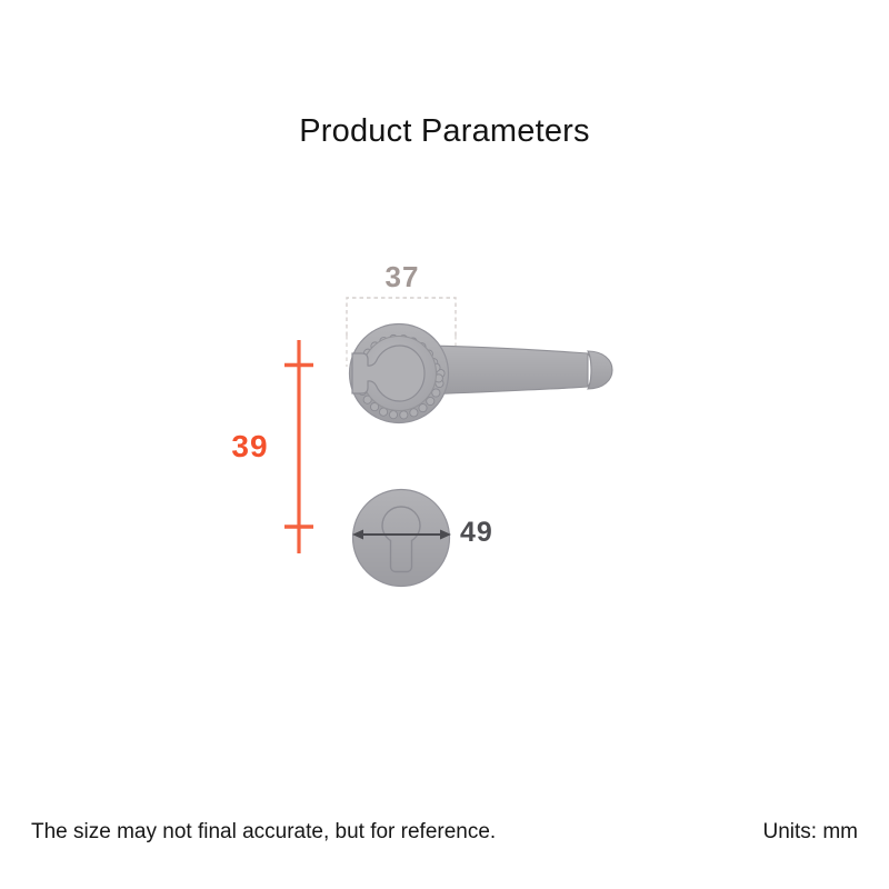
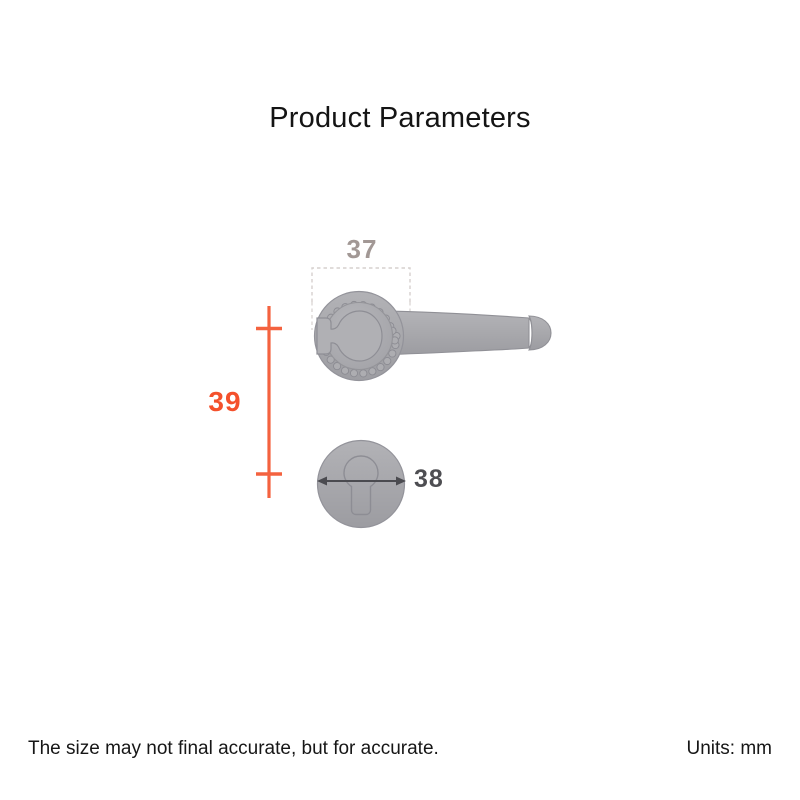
  Product Parameters
  37
  39
- 49
+ 38
- The size may not final accurate, but for reference.
+ The size may not final accurate, but for accurate.
  Units: mm
